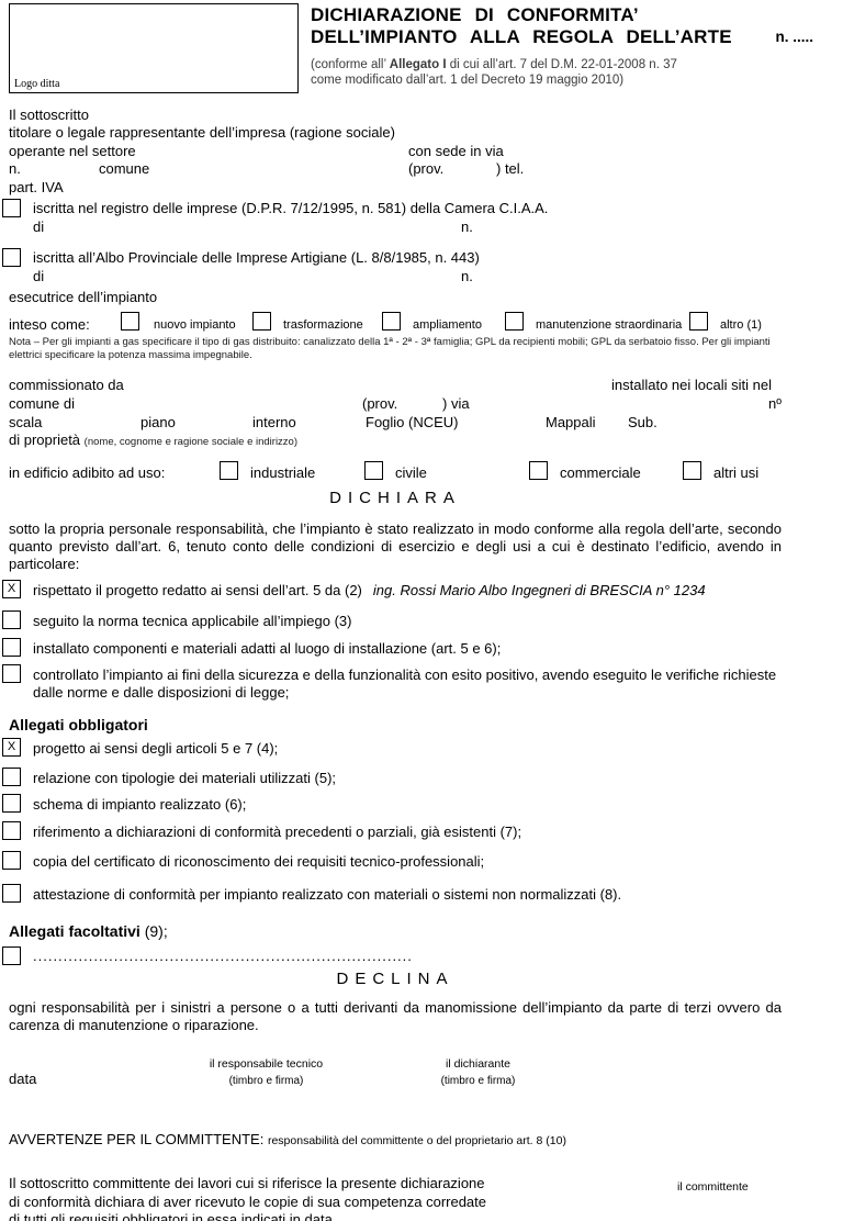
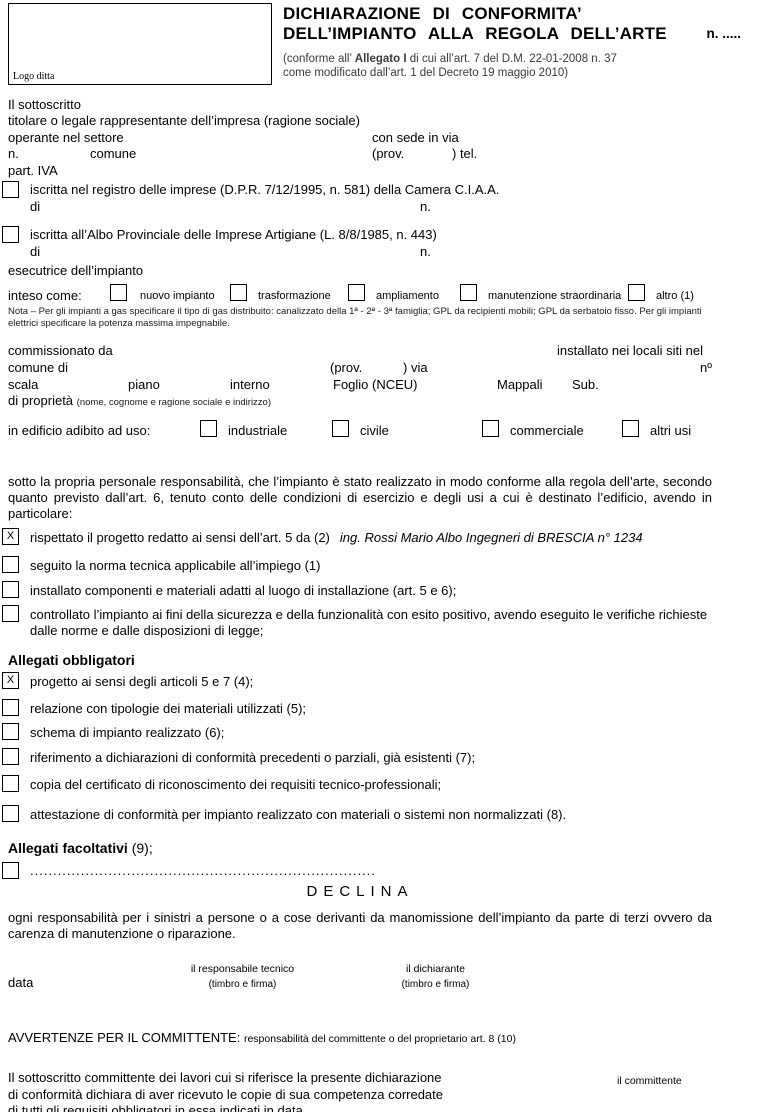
  Logo ditta
  DICHIARAZIONE DI CONFORMITA’
  DELL’IMPIANTO ALLA REGOLA DELL’ARTE
  n. .....
  (conforme all’ Allegato I di cui all’art. 7 del D.M. 22-01-2008 n. 37
  come modificato dall’art. 1 del Decreto 19 maggio 2010)
  Il sottoscritto
  titolare o legale rappresentante dell’impresa (ragione sociale)
  operante nel settore
  con sede in via
  n.
  comune
  (prov.
  ) tel.
  part. IVA
  iscritta nel registro delle imprese (D.P.R. 7/12/1995, n. 581) della Camera C.I.A.A.
  di
  n.
  iscritta all’Albo Provinciale delle Imprese Artigiane (L. 8/8/1985, n. 443)
  di
  n.
  esecutrice dell’impianto
  inteso come:
  nuovo impianto
  trasformazione
  ampliamento
  manutenzione straordinaria
  altro (1)
  Nota – Per gli impianti a gas specificare il tipo di gas distribuito: canalizzato della 1ª - 2ª - 3ª famiglia; GPL da recipienti mobili; GPL da serbatoio fisso. Per gli impianti elettrici specificare la potenza massima impegnabile.
  commissionato da
  installato nei locali siti nel
  comune di
  (prov.
  ) via
  nº
  scala
  piano
  interno
  Foglio (NCEU)
  Mappali
  Sub.
  di proprietà (nome, cognome e ragione sociale e indirizzo)
  in edificio adibito ad uso:
  industriale
  civile
  commerciale
  altri usi
- DICHIARA
  sotto la propria personale responsabilità, che l’impianto è stato realizzato in modo conforme alla regola dell’arte, secondo quanto previsto dall’art. 6, tenuto conto delle condizioni di esercizio e degli usi a cui è destinato l’edificio, avendo in particolare:
  X
  rispettato il progetto redatto ai sensi dell’art. 5 da (2) ing. Rossi Mario Albo Ingegneri di BRESCIA n° 1234
- seguito la norma tecnica applicabile all’impiego (3)
+ seguito la norma tecnica applicabile all’impiego (1)
  installato componenti e materiali adatti al luogo di installazione (art. 5 e 6);
  controllato l’impianto ai fini della sicurezza e della funzionalità con esito positivo, avendo eseguito le verifiche richieste dalle norme e dalle disposizioni di legge;
  Allegati obbligatori
  X
  progetto ai sensi degli articoli 5 e 7 (4);
  relazione con tipologie dei materiali utilizzati (5);
  schema di impianto realizzato (6);
  riferimento a dichiarazioni di conformità precedenti o parziali, già esistenti (7);
  copia del certificato di riconoscimento dei requisiti tecnico-professionali;
  attestazione di conformità per impianto realizzato con materiali o sistemi non normalizzati (8).
  Allegati facoltativi (9);
  ...........................................................................
  DECLINA
- ogni responsabilità per i sinistri a persone o a tutti derivanti da manomissione dell’impianto da parte di terzi ovvero da carenza di manutenzione o riparazione.
+ ogni responsabilità per i sinistri a persone o a cose derivanti da manomissione dell’impianto da parte di terzi ovvero da carenza di manutenzione o riparazione.
  il responsabile tecnico
  data
  (timbro e firma)
  il dichiarante
  (timbro e firma)
  AVVERTENZE PER IL COMMITTENTE: responsabilità del committente o del proprietario art. 8 (10)
  Il sottoscritto committente dei lavori cui si riferisce la presente dichiarazione
  il committente
  di conformità dichiara di aver ricevuto le copie di sua competenza corredate
  di tutti gli requisiti obbligatori in essa indicati in data
